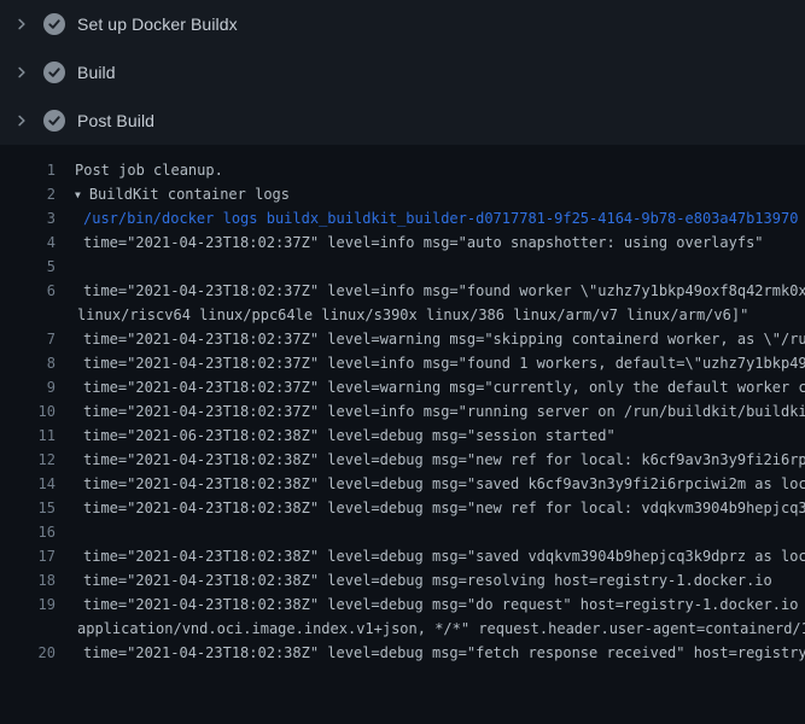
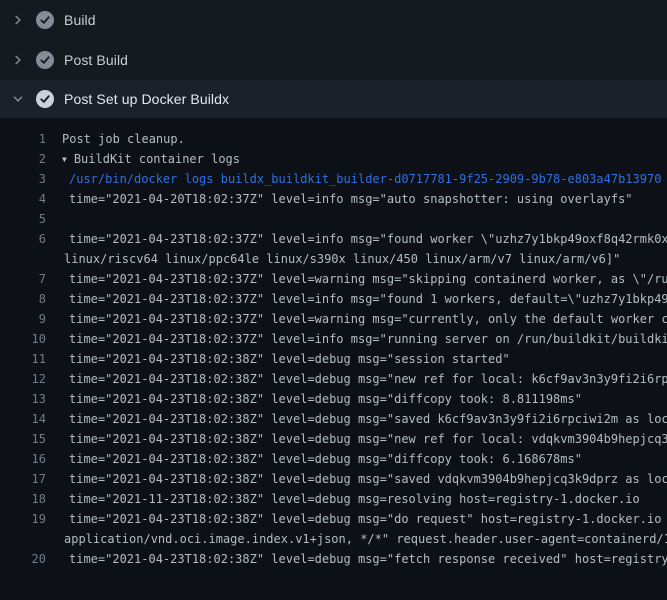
- Set up Docker Buildx
  Build
  Post Build
+ Post Set up Docker Buildx
  1
  Post job cleanup.
  2
  ▼ BuildKit container logs
  3
- /usr/bin/docker logs buildx_buildkit_builder-d0717781-9f25-4164-9b78-e803a47b13970
+ /usr/bin/docker logs buildx_buildkit_builder-d0717781-9f25-2909-9b78-e803a47b13970
  4
- time="2021-04-23T18:02:37Z" level=info msg="auto snapshotter: using overlayfs"
+ time="2021-04-20T18:02:37Z" level=info msg="auto snapshotter: using overlayfs"
  5
  6
  time="2021-04-23T18:02:37Z" level=info msg="found worker \"uzhz7y1bkp49oxf8q42rmk0x
- linux/riscv64 linux/ppc64le linux/s390x linux/386 linux/arm/v7 linux/arm/v6]"
+ linux/riscv64 linux/ppc64le linux/s390x linux/450 linux/arm/v7 linux/arm/v6]"
  7
  time="2021-04-23T18:02:37Z" level=warning msg="skipping containerd worker, as \"/ru
  8
  time="2021-04-23T18:02:37Z" level=info msg="found 1 workers, default=\"uzhz7y1bkp49
  9
  time="2021-04-23T18:02:37Z" level=warning msg="currently, only the default worker c
  10
  time="2021-04-23T18:02:37Z" level=info msg="running server on /run/buildkit/buildki
  11
- time="2021-06-23T18:02:38Z" level=debug msg="session started"
+ time="2021-04-23T18:02:38Z" level=debug msg="session started"
  12
  time="2021-04-23T18:02:38Z" level=debug msg="new ref for local: k6cf9av3n3y9fi2i6rp
+ 13
+ time="2021-04-23T18:02:38Z" level=debug msg="diffcopy took: 8.811198ms"
  14
  time="2021-04-23T18:02:38Z" level=debug msg="saved k6cf9av3n3y9fi2i6rpciwi2m as loc
  15
  time="2021-04-23T18:02:38Z" level=debug msg="new ref for local: vdqkvm3904b9hepjcq3
  16
+ time="2021-04-23T18:02:38Z" level=debug msg="diffcopy took: 6.168678ms"
  17
  time="2021-04-23T18:02:38Z" level=debug msg="saved vdqkvm3904b9hepjcq3k9dprz as loc
  18
- time="2021-04-23T18:02:38Z" level=debug msg=resolving host=registry-1.docker.io
+ time="2021-11-23T18:02:38Z" level=debug msg=resolving host=registry-1.docker.io
  19
  time="2021-04-23T18:02:38Z" level=debug msg="do request" host=registry-1.docker.io
  application/vnd.oci.image.index.v1+json, */*" request.header.user-agent=containerd/
  20
  time="2021-04-23T18:02:38Z" level=debug msg="fetch response received" host=registry
